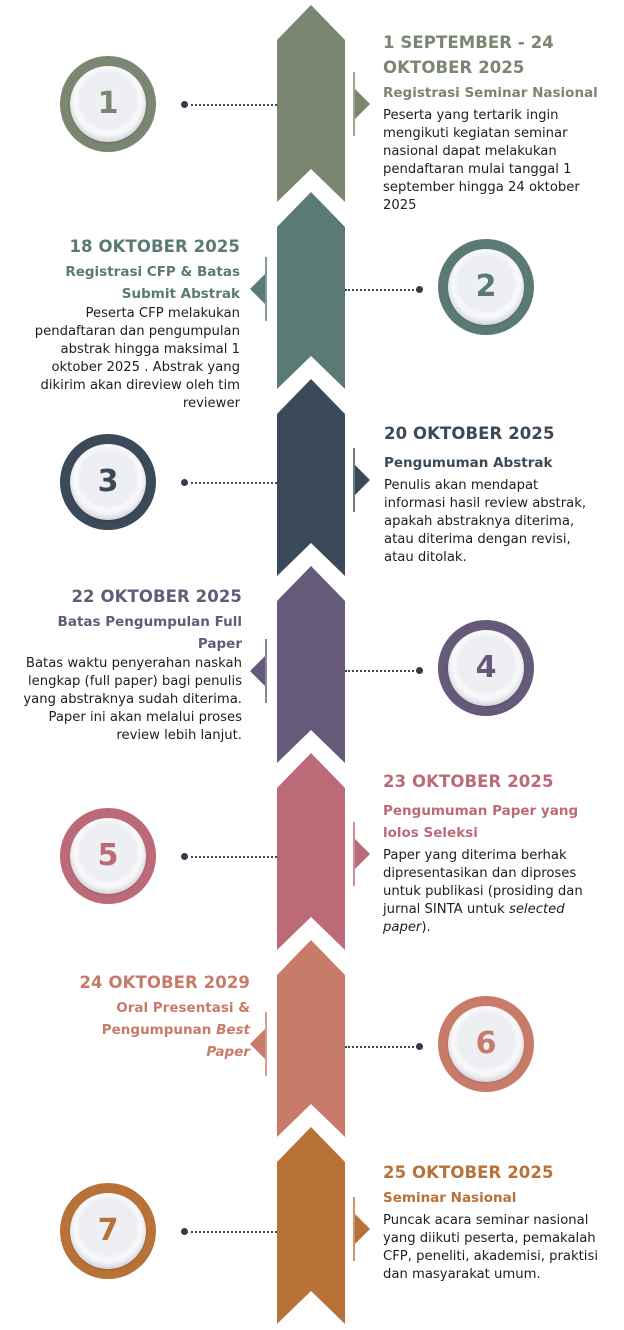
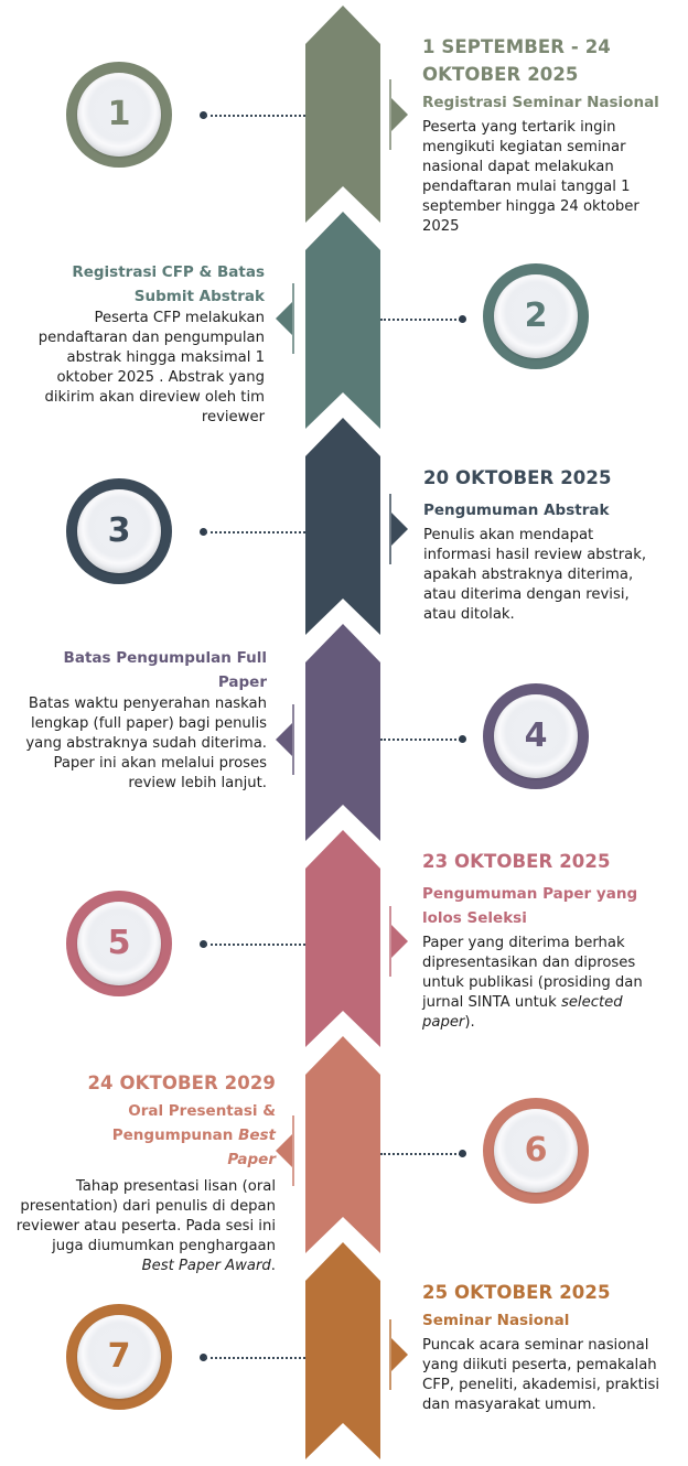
  1
  1 SEPTEMBER - 24 OKTOBER 2025
  Registrasi Seminar Nasional
  Peserta yang tertarik ingin mengikuti kegiatan seminar nasional dapat melakukan pendaftaran mulai tanggal 1 september hingga 24 oktober 2025
  2
- 18 OKTOBER 2025
  Registrasi CFP & Batas Submit Abstrak
  Peserta CFP melakukan pendaftaran dan pengumpulan abstrak hingga maksimal 1 oktober 2025 . Abstrak yang dikirim akan direview oleh tim reviewer
  3
  20 OKTOBER 2025
  Pengumuman Abstrak
  Penulis akan mendapat informasi hasil review abstrak, apakah abstraknya diterima, atau diterima dengan revisi, atau ditolak.
  4
- 22 OKTOBER 2025
  Batas Pengumpulan Full Paper
  Batas waktu penyerahan naskah lengkap (full paper) bagi penulis yang abstraknya sudah diterima. Paper ini akan melalui proses review lebih lanjut.
  5
  23 OKTOBER 2025
  Pengumuman Paper yang lolos Seleksi
  Paper yang diterima berhak dipresentasikan dan diproses untuk publikasi (prosiding dan jurnal SINTA untuk selected paper).
  6
  24 OKTOBER 2029
  Oral Presentasi & Pengumpunan Best Paper
+ Tahap presentasi lisan (oral presentation) dari penulis di depan reviewer atau peserta. Pada sesi ini juga diumumkan penghargaan Best Paper Award.
  7
  25 OKTOBER 2025
  Seminar Nasional
  Puncak acara seminar nasional yang diikuti peserta, pemakalah CFP, peneliti, akademisi, praktisi dan masyarakat umum.
